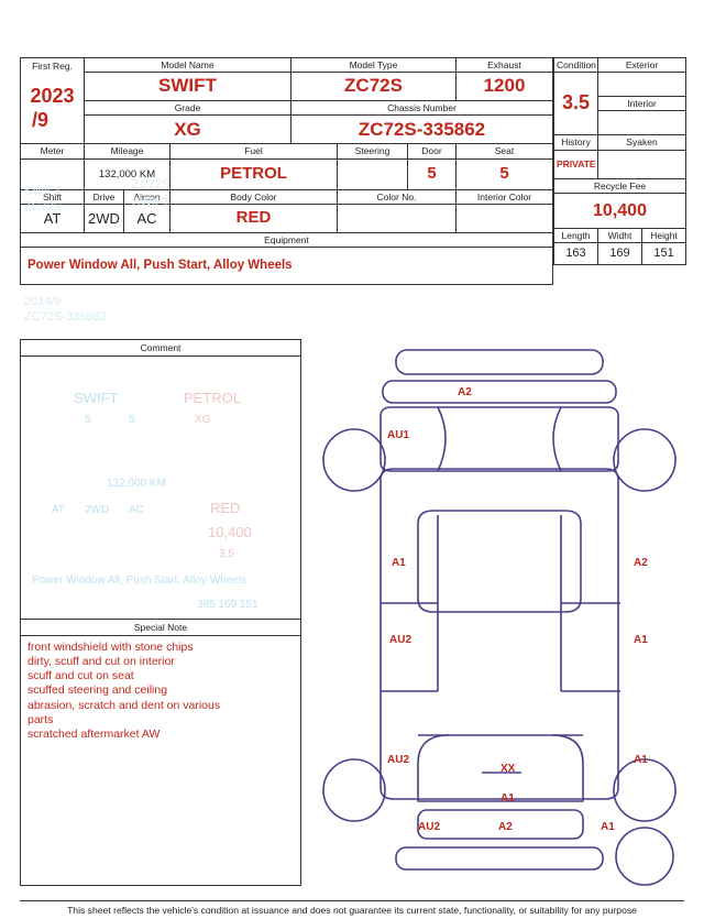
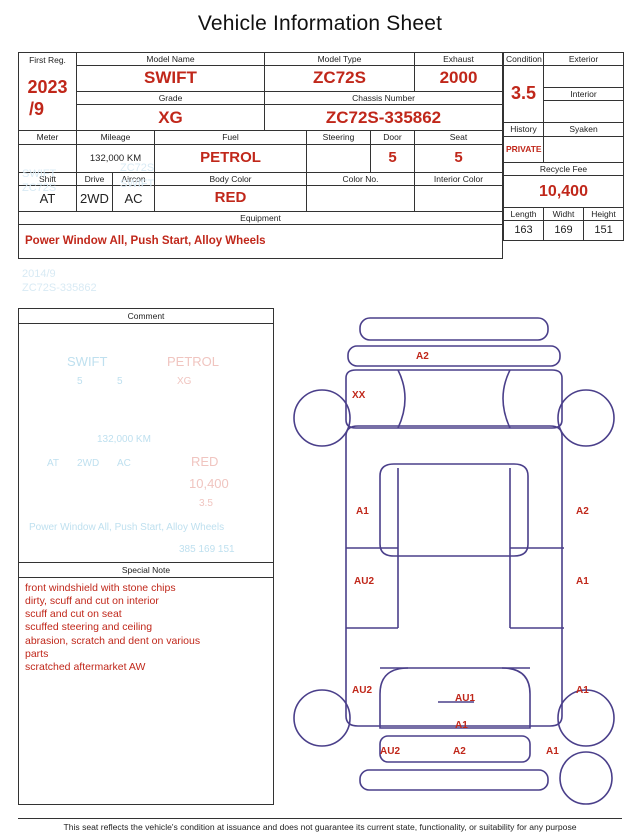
+ Vehicle Information Sheet
  First Reg. 2023 /9	Model Name	Model Type	Exhaust
- SWIFT	ZC72S	1200
+ SWIFT	ZC72S	2000
  Grade	Chassis Number
  XG	ZC72S-335862
  Meter	Mileage	Fuel	Steering	Door	Seat
  	132,000 KM	PETROL		5	5
  Shift	Drive	Aircon	Body Color	Color No.	Interior Color
  AT	2WD	AC	RED
  Equipment
  Power Window All, Push Start, Alloy Wheels
  Condition	Exterior
  3.5
  Interior
  History	Syaken
  PRIVATE
  Recycle Fee
  10,400
  Length	Widht	Height
  163	169	151
  SWIFT
  ZC72S
  ZC72S
  SWIFT
  2014/9
  ZC72S-335862
  Comment
  SWIFT
  PETROL
  5
  5
  XG
  132,000 KM
  AT
  2WD
  AC
  RED
  10,400
  3.5
  Power Window All, Push Start, Alloy Wheels
  385 169 151
  Special Note
  front windshield with stone chips
  dirty, scuff and cut on interior
  scuff and cut on seat
  scuffed steering and ceiling
  abrasion, scratch and dent on various
  parts
  scratched aftermarket AW
  A2
- AU1
+ XX
  A1
  A2
  AU2
  A1
  AU2
  A1
- XX
+ AU1
  A1
  AU2
  A2
  A1
- This sheet reflects the vehicle's condition at issuance and does not guarantee its current state, functionality, or suitability for any purpose
+ This seat reflects the vehicle's condition at issuance and does not guarantee its current state, functionality, or suitability for any purpose
